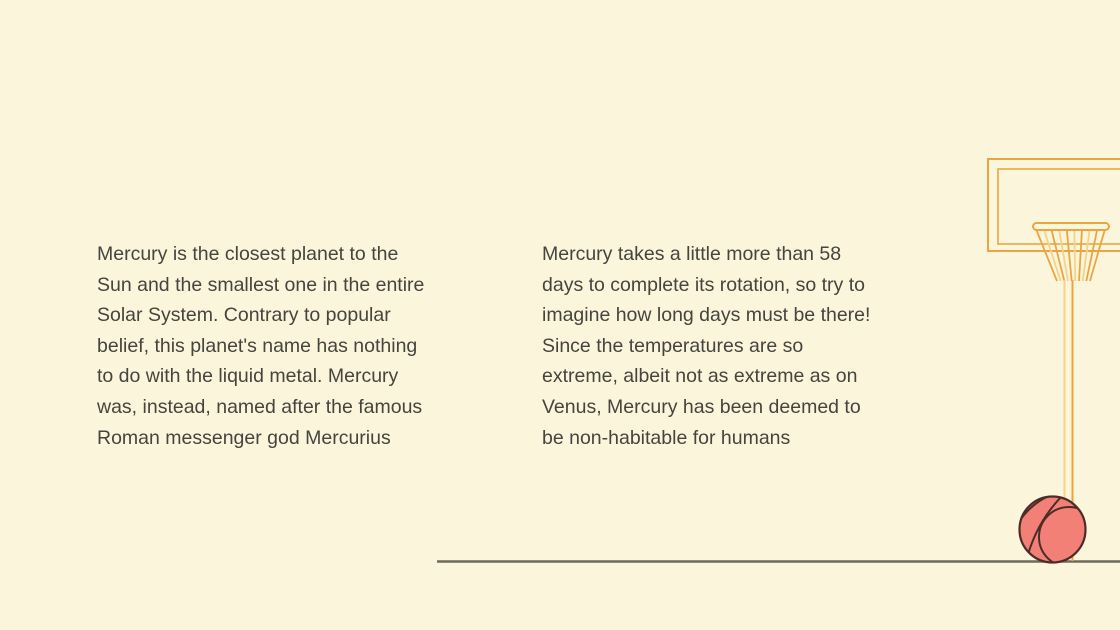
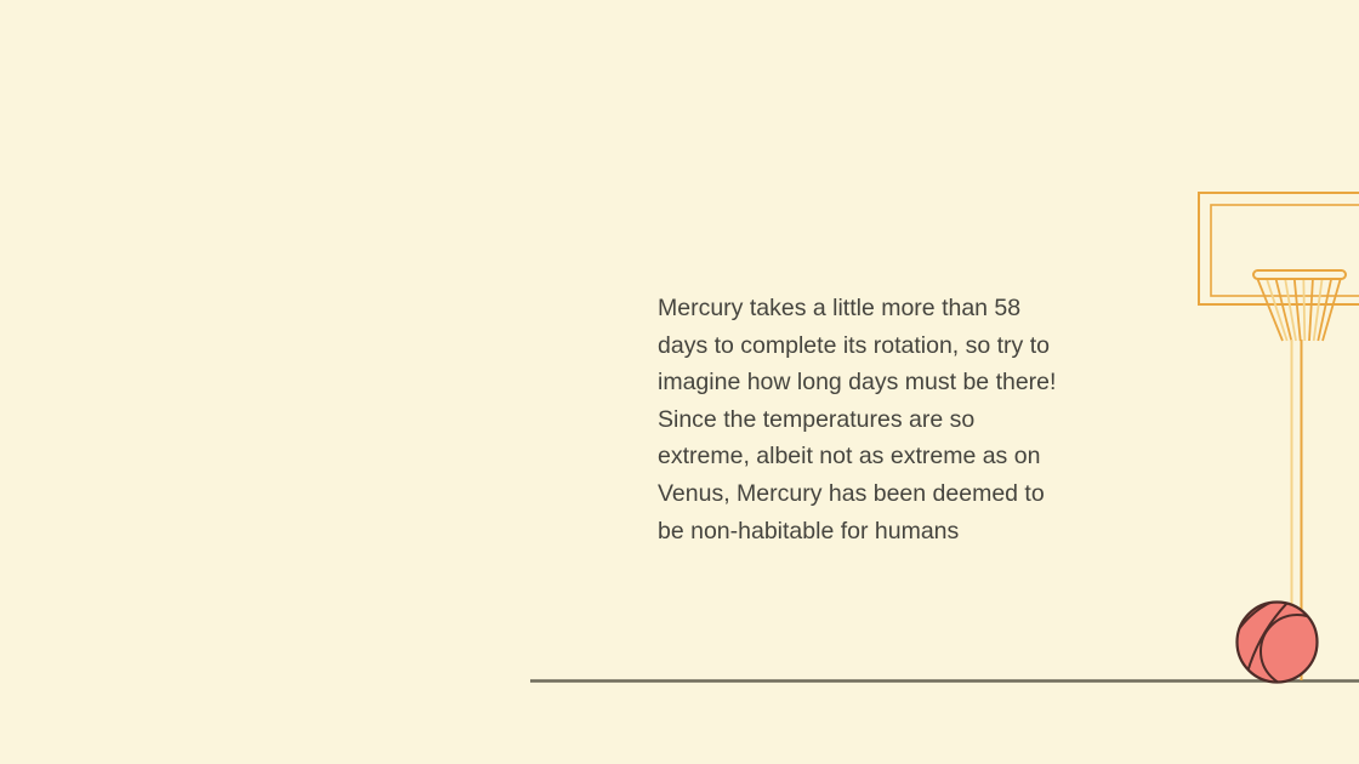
- Mercury is the closest planet to the
- Sun and the smallest one in the entire
- Solar System. Contrary to popular
- belief, this planet's name has nothing
- to do with the liquid metal. Mercury
- was, instead, named after the famous
- Roman messenger god Mercurius
  Mercury takes a little more than 58
  days to complete its rotation, so try to
  imagine how long days must be there!
  Since the temperatures are so
  extreme, albeit not as extreme as on
  Venus, Mercury has been deemed to
  be non-habitable for humans
